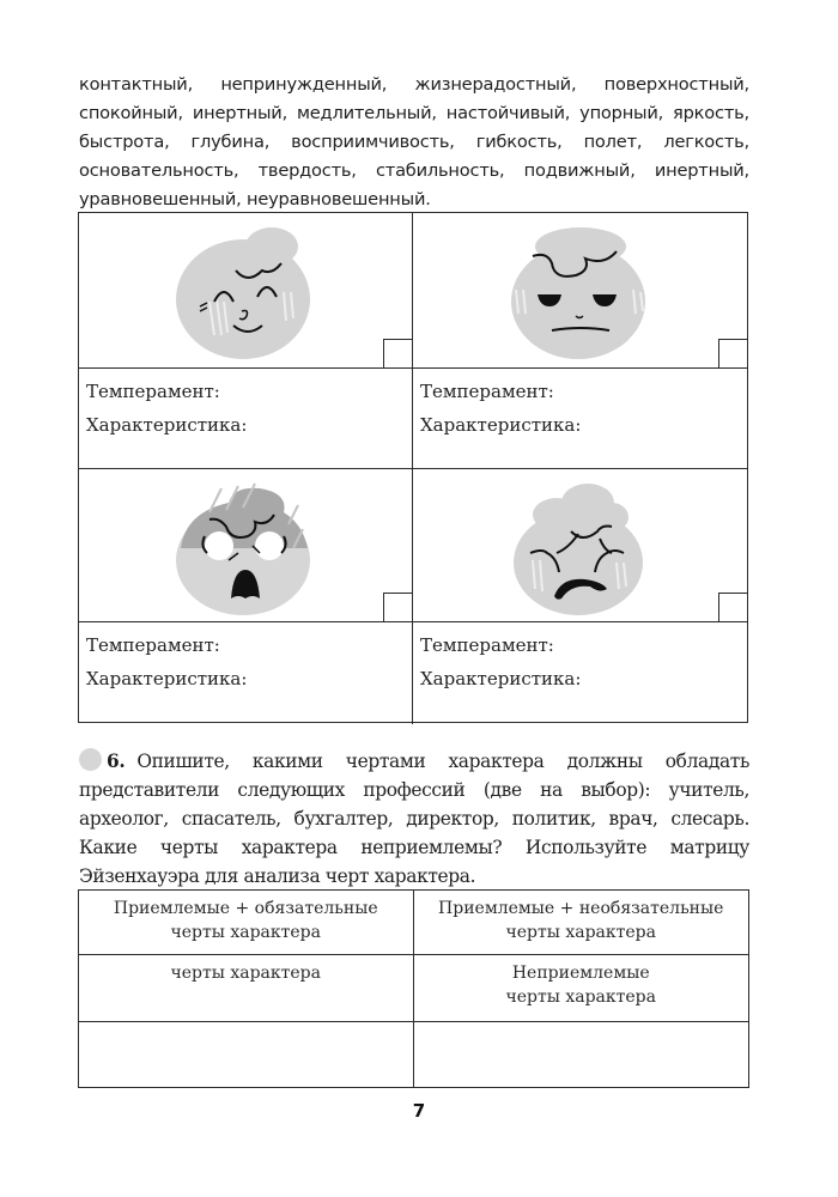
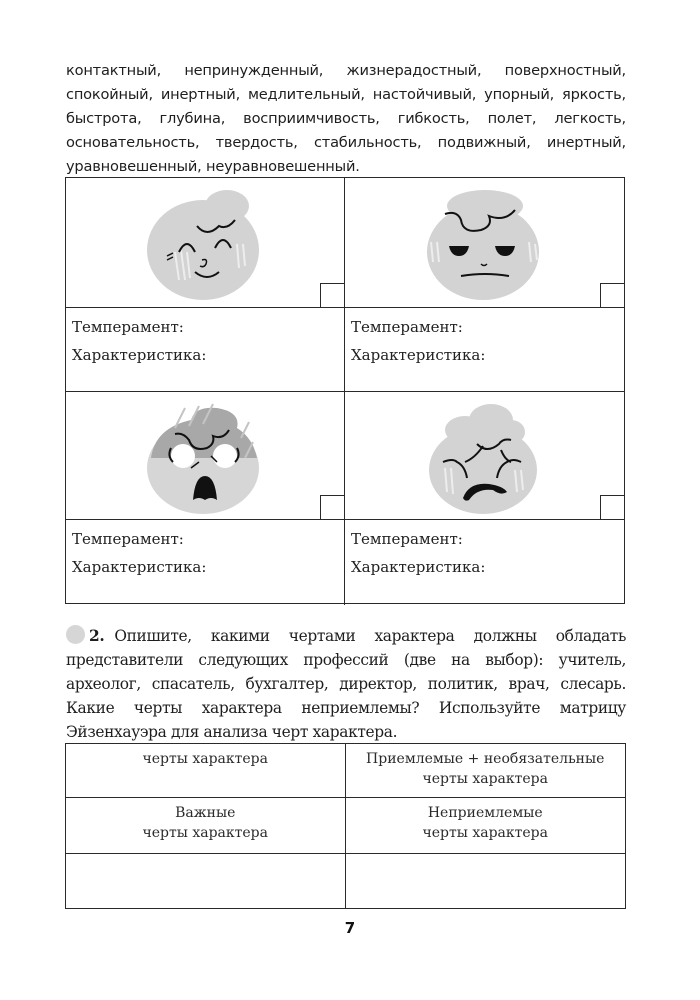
  контактный, непринужденный, жизнерадостный, поверхностный, спокойный, инертный, медлительный, настойчивый, упорный, яркость, быстрота, глубина, восприимчивость, гибкость, полет, легкость, основательность, твердость, стабильность, подвижный, инертный, уравновешенный, неуравновешенный.
  Темперамент:
  Характеристика:
  Темперамент:
  Характеристика:
  Темперамент:
  Характеристика:
  Темперамент:
  Характеристика:
- 6. Опишите, какими чертами характера должны обладать представители следующих профессий (две на выбор): учитель, археолог, спасатель, бухгалтер, директор, политик, врач, слесарь. Какие черты характера неприемлемы? Используйте матрицу Эйзенхауэра для анализа черт характера.
+ 2. Опишите, какими чертами характера должны обладать представители следующих профессий (две на выбор): учитель, археолог, спасатель, бухгалтер, директор, политик, врач, слесарь. Какие черты характера неприемлемы? Используйте матрицу Эйзенхауэра для анализа черт характера.
- Приемлемые + обязательные
  черты характера
  Приемлемые + необязательные
  черты характера
+ Важные
  черты характера
  Неприемлемые
  черты характера
  7
